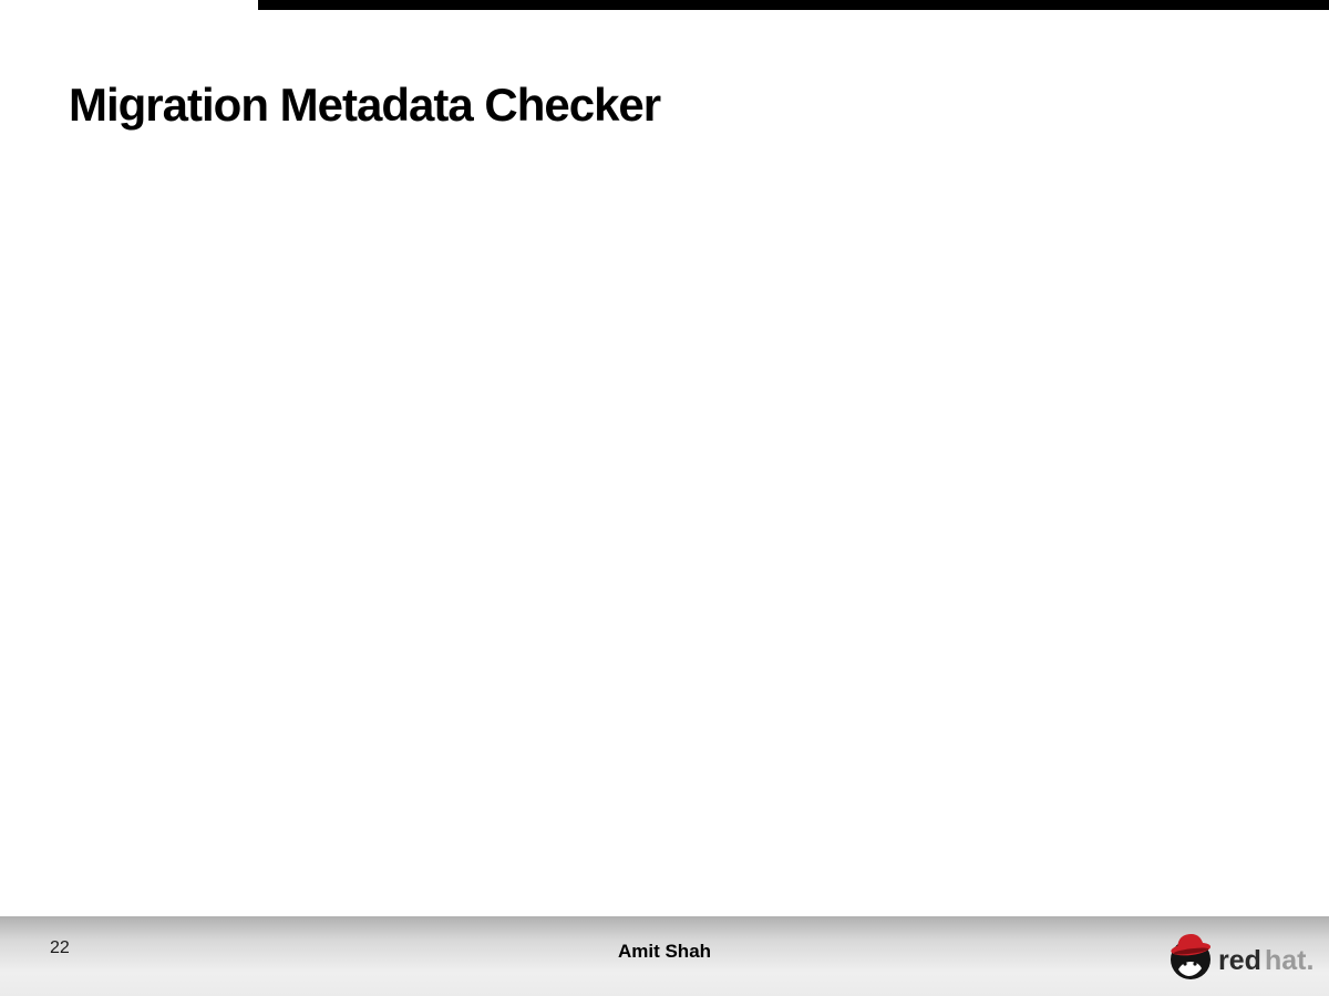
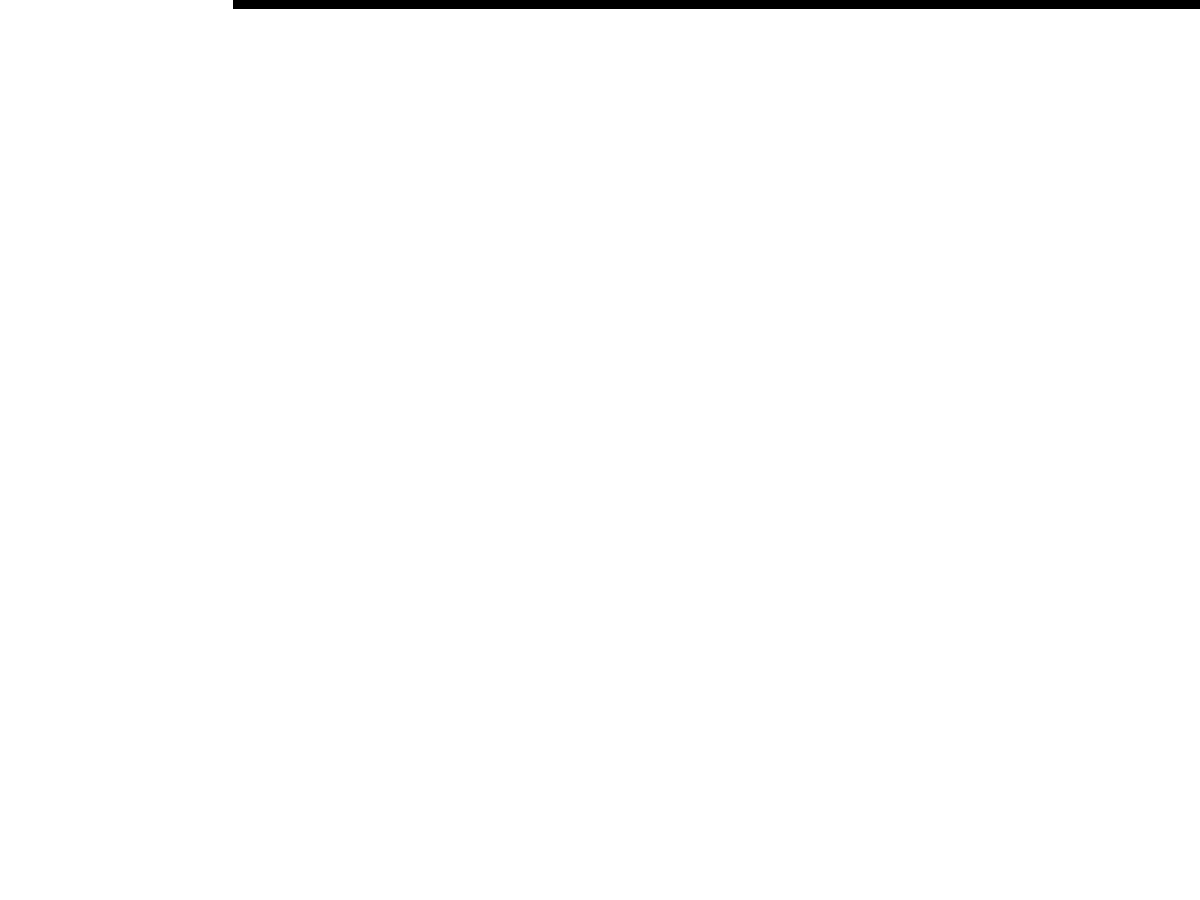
- Migration Metadata Checker
- 22
- Amit Shah
- red
- hat.
